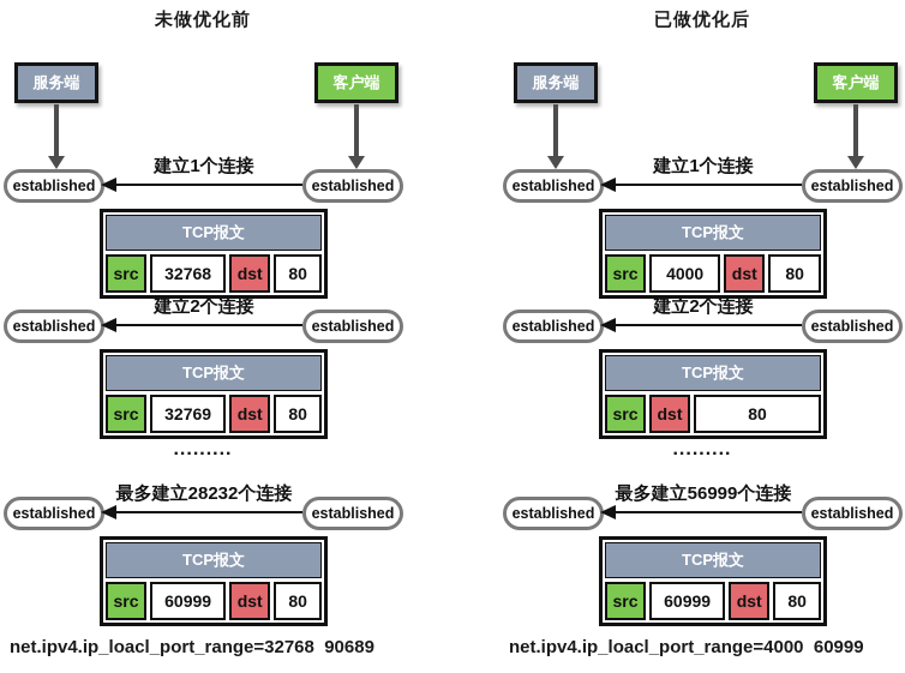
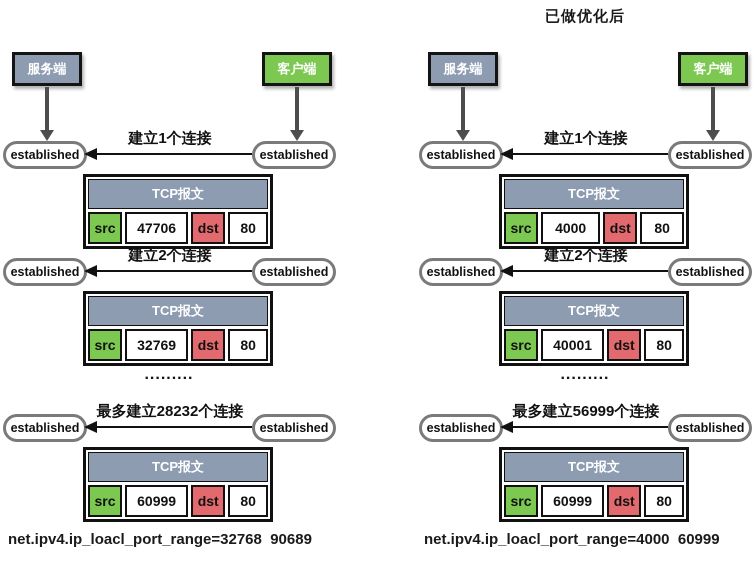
- 未做优化前
  服务端
  客户端
  建立1个连接
  established
  established
  TCP报文
  src
- 32768
+ 47706
  dst
  80
  建立2个连接
  established
  established
  TCP报文
  src
  32769
  dst
  80
  .........
  最多建立28232个连接
  established
  established
  TCP报文
  src
  60999
  dst
  80
  net.ipv4.ip_loacl_port_range=32768 90689
  已做优化后
  服务端
  客户端
  建立1个连接
  established
  established
  TCP报文
  src
  4000
  dst
  80
  建立2个连接
  established
  established
  TCP报文
  src
+ 40001
  dst
  80
  .........
  最多建立56999个连接
  established
  established
  TCP报文
  src
  60999
  dst
  80
  net.ipv4.ip_loacl_port_range=4000 60999
